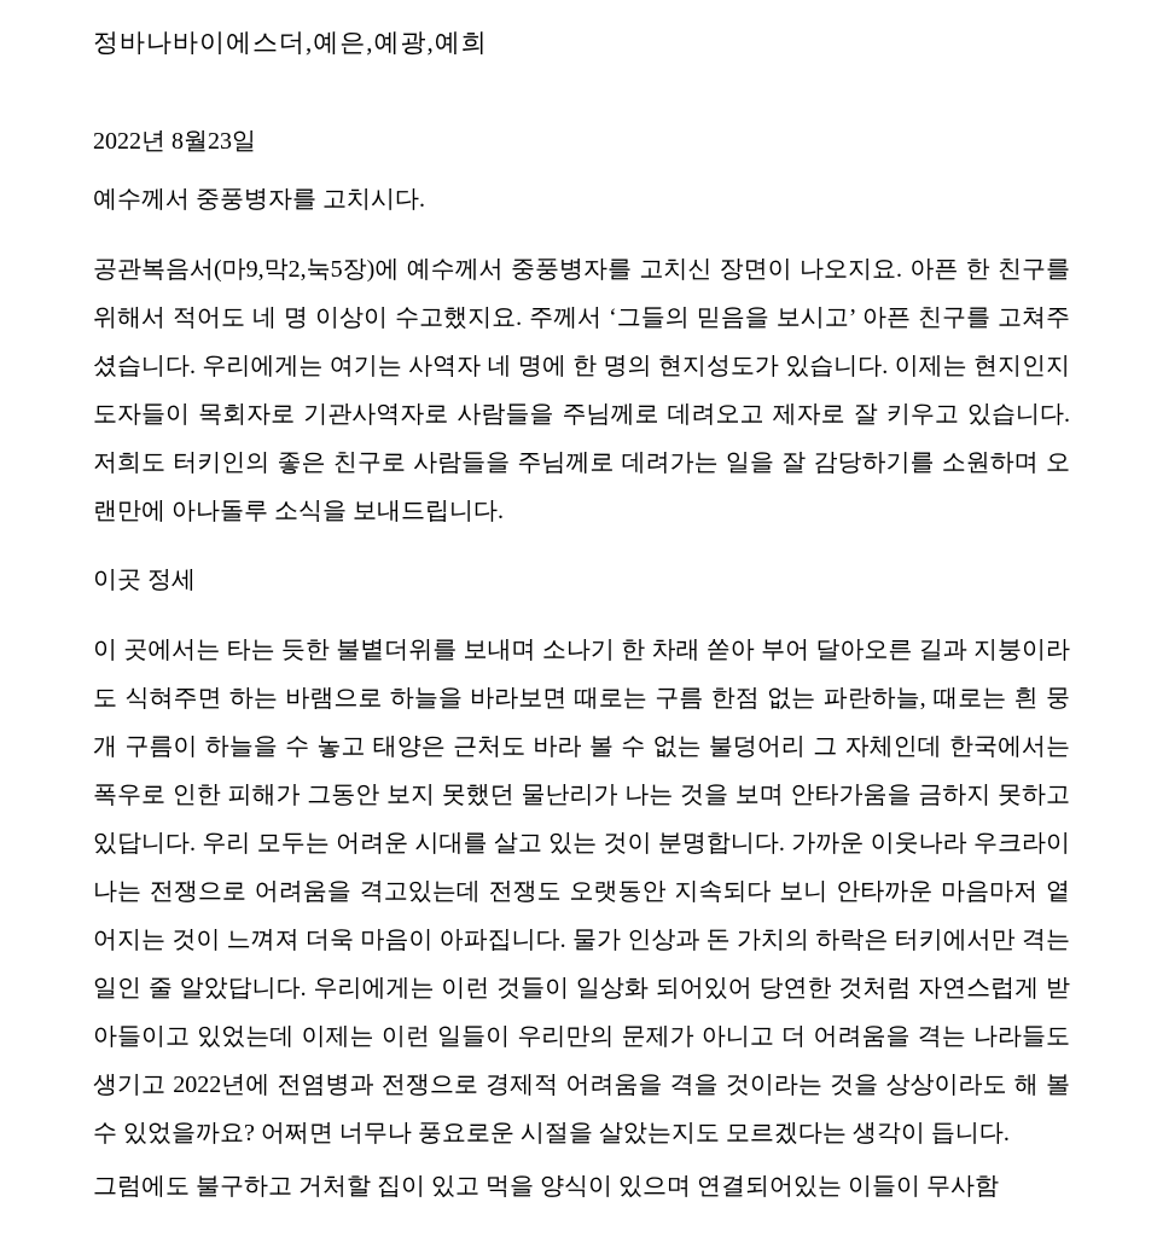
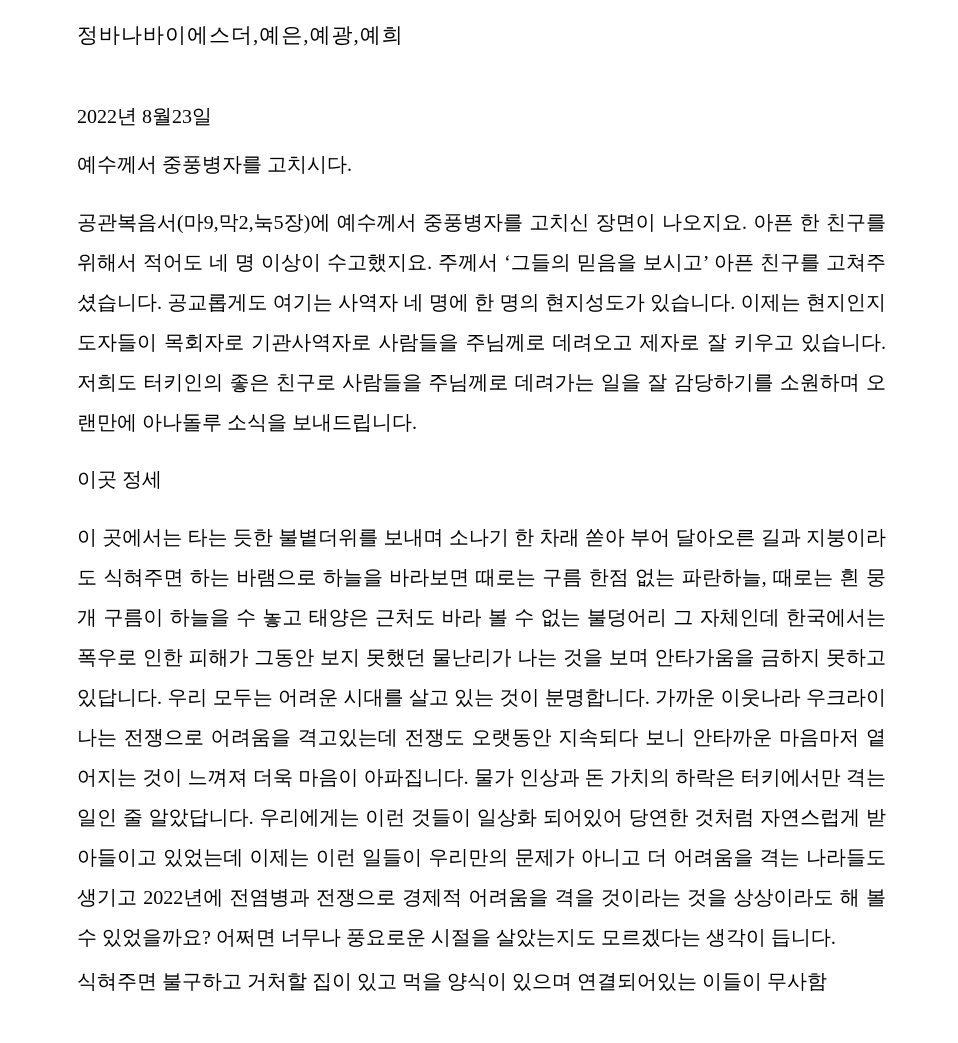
  정바나바이에스더,예은,예광,예희
  2022년 8월23일
  예수께서 중풍병자를 고치시다.
- 공관복음서(마9,막2,눅5장)에 예수께서 중풍병자를 고치신 장면이 나오지요. 아픈 한 친구를 위해서 적어도 네 명 이상이 수고했지요. 주께서 ‘그들의 믿음을 보시고’ 아픈 친구를 고쳐주셨습니다. 우리에게는 여기는 사역자 네 명에 한 명의 현지성도가 있습니다. 이제는 현지인지도자들이 목회자로 기관사역자로 사람들을 주님께로 데려오고 제자로 잘 키우고 있습니다. 저희도 터키인의 좋은 친구로 사람들을 주님께로 데려가는 일을 잘 감당하기를 소원하며 오랜만에 아나돌루 소식을 보내드립니다.
+ 공관복음서(마9,막2,눅5장)에 예수께서 중풍병자를 고치신 장면이 나오지요. 아픈 한 친구를 위해서 적어도 네 명 이상이 수고했지요. 주께서 ‘그들의 믿음을 보시고’ 아픈 친구를 고쳐주셨습니다. 공교롭게도 여기는 사역자 네 명에 한 명의 현지성도가 있습니다. 이제는 현지인지도자들이 목회자로 기관사역자로 사람들을 주님께로 데려오고 제자로 잘 키우고 있습니다. 저희도 터키인의 좋은 친구로 사람들을 주님께로 데려가는 일을 잘 감당하기를 소원하며 오랜만에 아나돌루 소식을 보내드립니다.
  이곳 정세
  이 곳에서는 타는 듯한 불볕더위를 보내며 소나기 한 차래 쏟아 부어 달아오른 길과 지붕이라도 식혀주면 하는 바램으로 하늘을 바라보면 때로는 구름 한점 없는 파란하늘, 때로는 흰 뭉개 구름이 하늘을 수 놓고 태양은 근처도 바라 볼 수 없는 불덩어리 그 자체인데 한국에서는 폭우로 인한 피해가 그동안 보지 못했던 물난리가 나는 것을 보며 안타가움을 금하지 못하고 있답니다. 우리 모두는 어려운 시대를 살고 있는 것이 분명합니다. 가까운 이웃나라 우크라이나는 전쟁으로 어려움을 격고있는데 전쟁도 오랫동안 지속되다 보니 안타까운 마음마저 옅어지는 것이 느껴져 더욱 마음이 아파집니다. 물가 인상과 돈 가치의 하락은 터키에서만 격는 일인 줄 알았답니다. 우리에게는 이런 것들이 일상화 되어있어 당연한 것처럼 자연스럽게 받아들이고 있었는데 이제는 이런 일들이 우리만의 문제가 아니고 더 어려움을 격는 나라들도 생기고 2022년에 전염병과 전쟁으로 경제적 어려움을 격을 것이라는 것을 상상이라도 해 볼 수 있었을까요? 어쩌면 너무나 풍요로운 시절을 살았는지도 모르겠다는 생각이 듭니다.
- 그럼에도 불구하고 거처할 집이 있고 먹을 양식이 있으며 연결되어있는 이들이 무사함
+ 식혀주면 불구하고 거처할 집이 있고 먹을 양식이 있으며 연결되어있는 이들이 무사함
